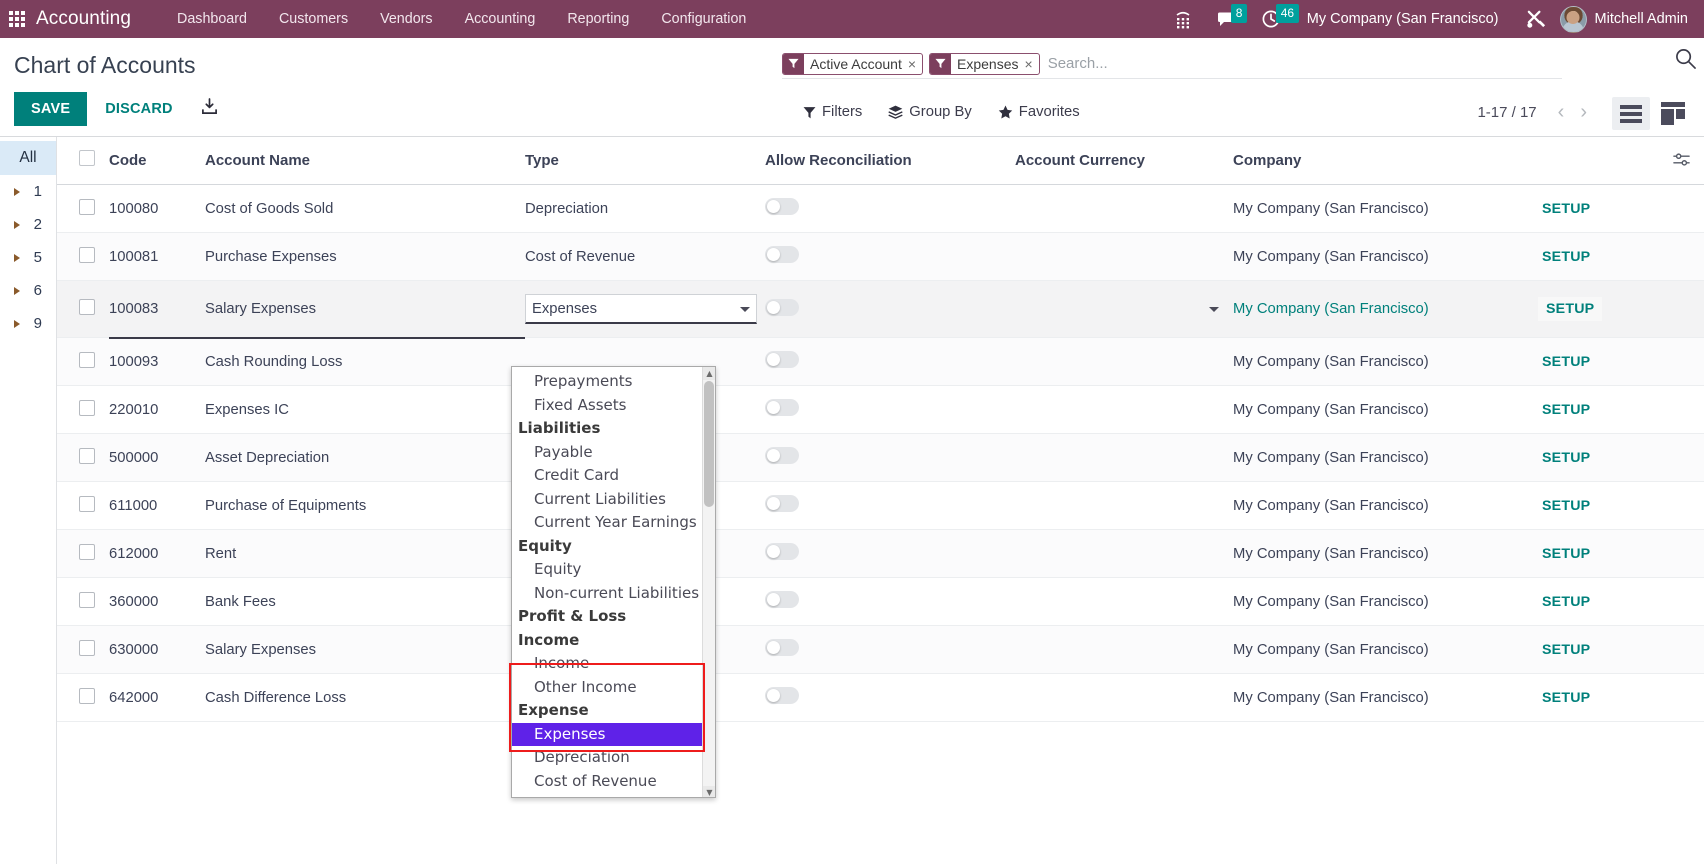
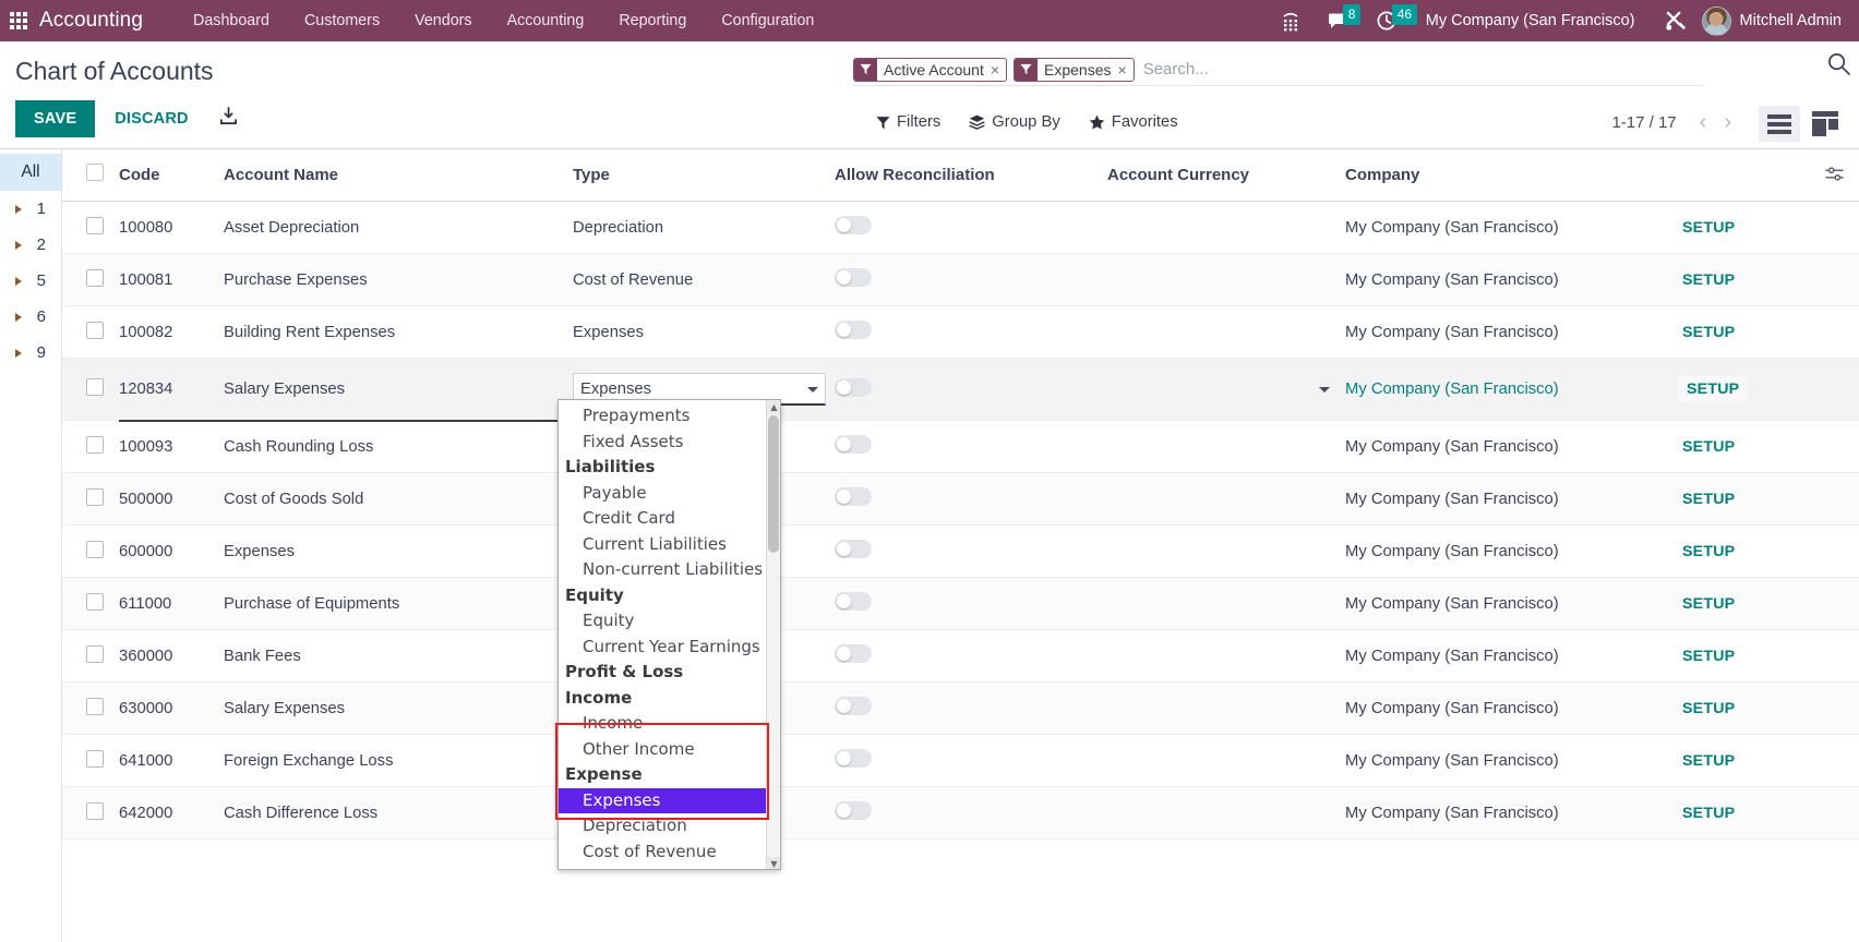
  Accounting
  Dashboard
  Customers
  Vendors
  Accounting
  Reporting
  Configuration
  8
  46
  My Company (San Francisco)
  Mitchell Admin
  Chart of Accounts
  Active Account
  ×
  Expenses
  ×
  Search...
  SAVE
  DISCARD
  Filters
  Group By
  Favorites
  1-17 / 17
  ‹
  ›
  All
  1
  2
  5
  6
  9
  	Code	Account Name	Type	Allow Reconciliation	Account Currency	Company
- 	100080	Cost of Goods Sold	Depreciation			My Company (San Francisco)	SETUP
+ 	100080	Asset Depreciation	Depreciation			My Company (San Francisco)	SETUP
  	100081	Purchase Expenses	Cost of Revenue			My Company (San Francisco)	SETUP
+ 	100082	Building Rent Expenses	Expenses			My Company (San Francisco)	SETUP
- 	100083	Salary Expenses	Expenses			My Company (San Francisco)	SETUP
+ 	120834	Salary Expenses	Expenses			My Company (San Francisco)	SETUP
  	100093	Cash Rounding Loss				My Company (San Francisco)	SETUP
- 	220010	Expenses IC				My Company (San Francisco)	SETUP
- 	500000	Asset Depreciation				My Company (San Francisco)	SETUP
+ 	500000	Cost of Goods Sold				My Company (San Francisco)	SETUP
+ 	600000	Expenses				My Company (San Francisco)	SETUP
  	611000	Purchase of Equipments				My Company (San Francisco)	SETUP
- 	612000	Rent				My Company (San Francisco)	SETUP
  	360000	Bank Fees				My Company (San Francisco)	SETUP
  	630000	Salary Expenses				My Company (San Francisco)	SETUP
+ 	641000	Foreign Exchange Loss				My Company (San Francisco)	SETUP
  	642000	Cash Difference Loss				My Company (San Francisco)	SETUP
  Prepayments
  Fixed Assets
  Liabilities
  Payable
  Credit Card
  Current Liabilities
- Current Year Earnings
+ Non-current Liabilities
  Equity
  Equity
- Non-current Liabilities
+ Current Year Earnings
  Profit & Loss
  Income
  Income
  Other Income
  Expense
  Expenses
  Depreciation
  Cost of Revenue
  ▲
  ▼
